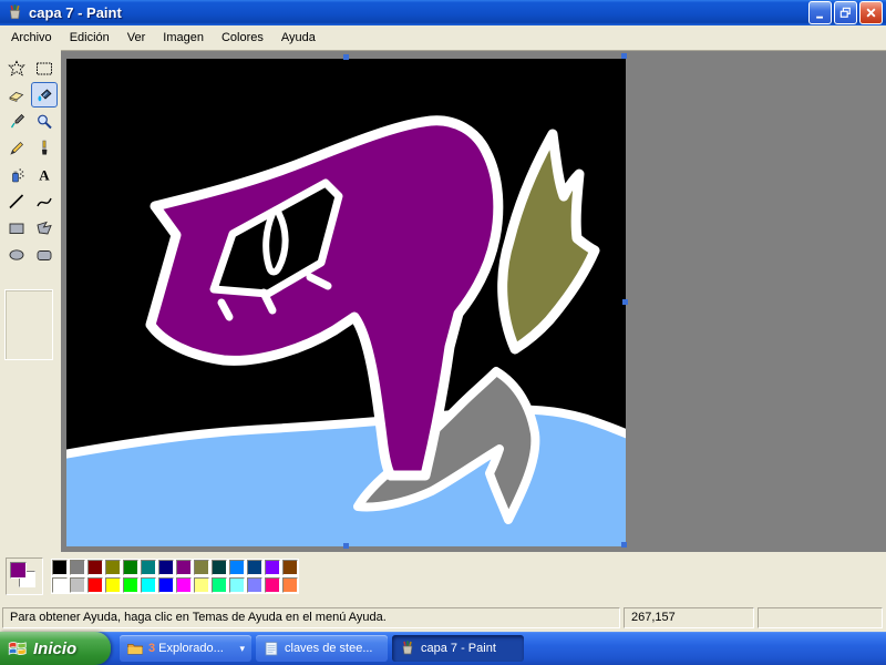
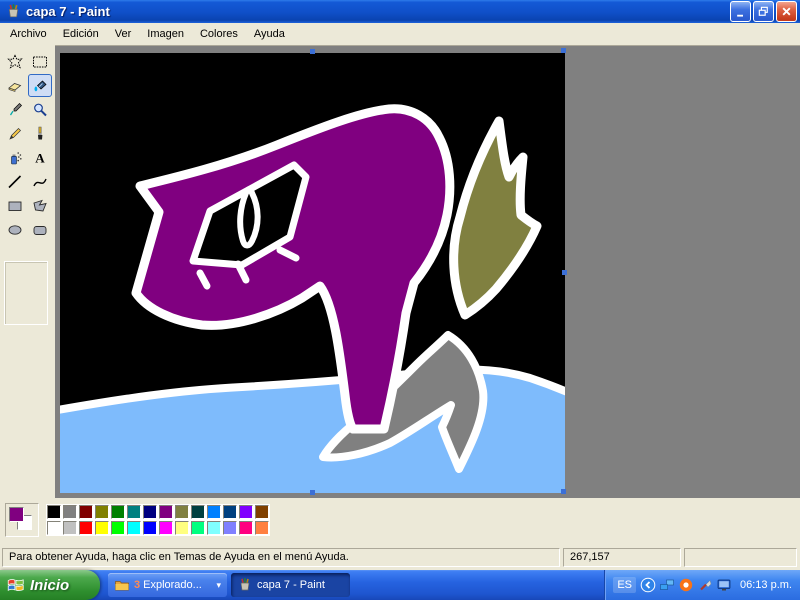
  capa 7 - Paint
  Archivo
  Edición
  Ver
  Imagen
  Colores
  Ayuda
  Para obtener Ayuda, haga clic en Temas de Ayuda en el menú Ayuda.
  267,157
  Inicio
  3 Explorado...
  ▾
- claves de stee...
  capa 7 - Paint
+ ES
+ 06:13 p.m.
